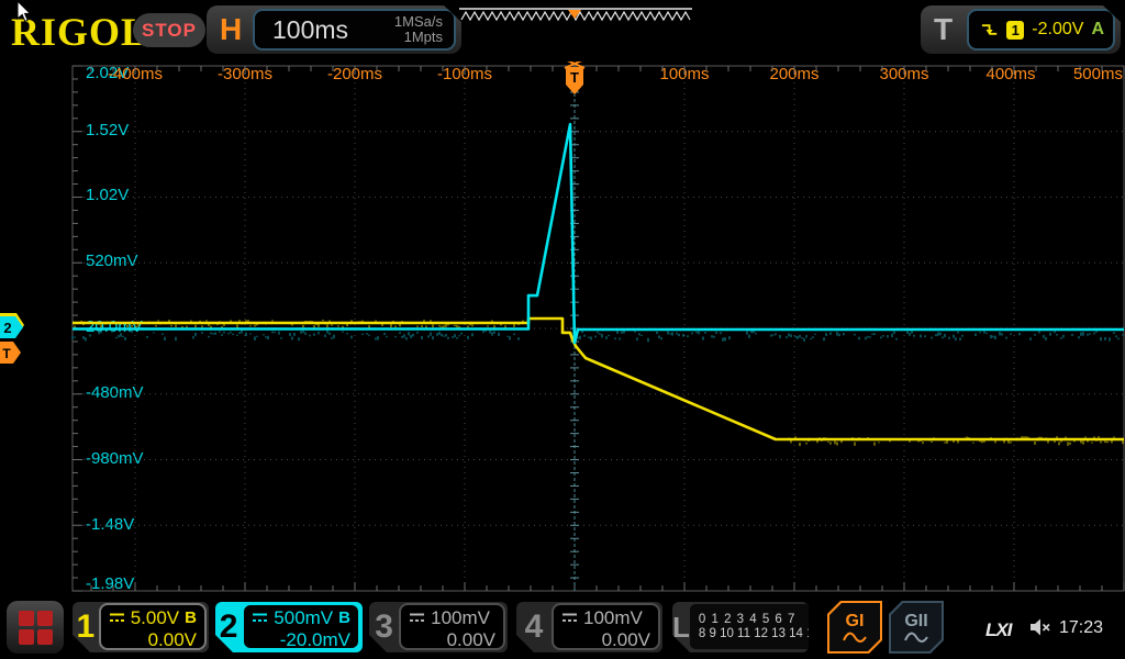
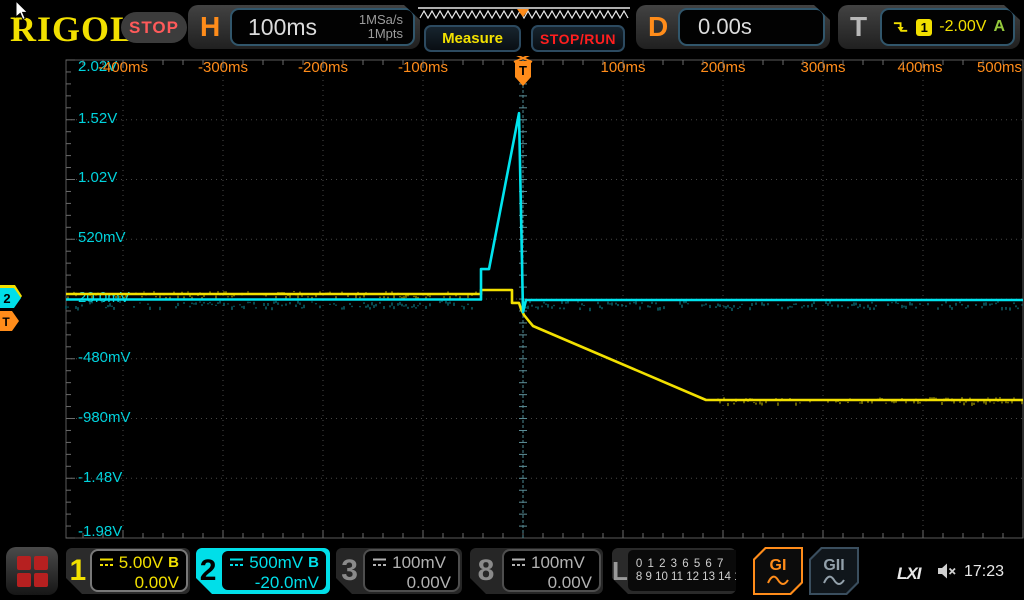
  2.02V
  1.52V
  1.02V
  520mV
  20.0m
  -480mV
  -980mV
  -1.48V
  -1.98V
  -400ms
  -300ms
  -200ms
  -100ms
  100ms
  200ms
  300ms
  400ms
  500ms
  2
  T
  T
  RIGO
  STOP
  H
  100ms
  1MSa/s
  1Mpts
+ Measure
+ STOP/RUN
+ D
+ 0.00s
  T
  1
  -2.00V
  A
  1
  5.00V
  B
  0.00V
  2
  500mV
  B
  -20.0mV
  3
  100mV
  0.00V
- 4
+ 8
  100mV
  0.00V
  L
- 0 1 2 3 4 5 6 7
+ 0 1 2 3 6 5 6 7
  8 9 10 11 12 13 14
  GI
  GII
  LXI
  17:23
